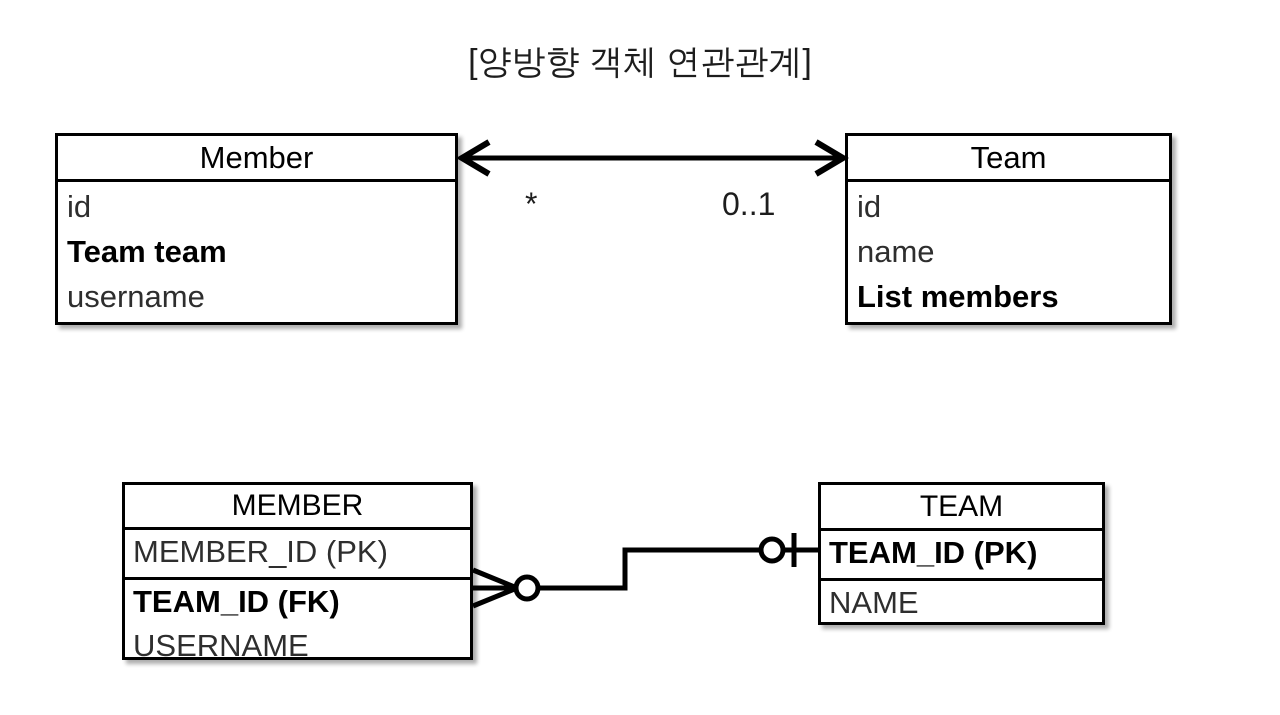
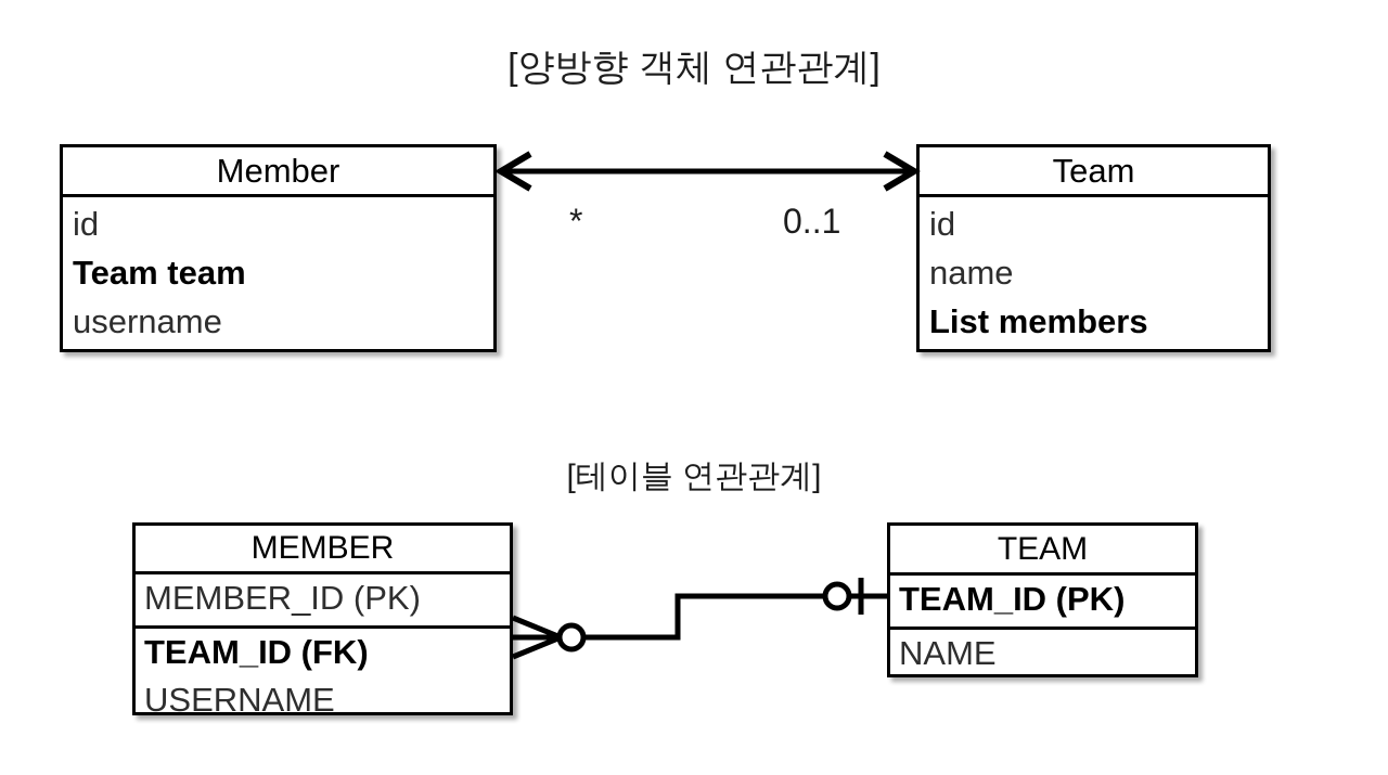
  [양방향 객체 연관관계]
  Member
  id
  Team team
  username
  Team
  id
  name
  List members
  *
  0..1
+ [테이블 연관관계]
  MEMBER
  MEMBER_ID (PK)
  TEAM_ID (FK)
  USERNAME
  TEAM
  TEAM_ID (PK)
  NAME
